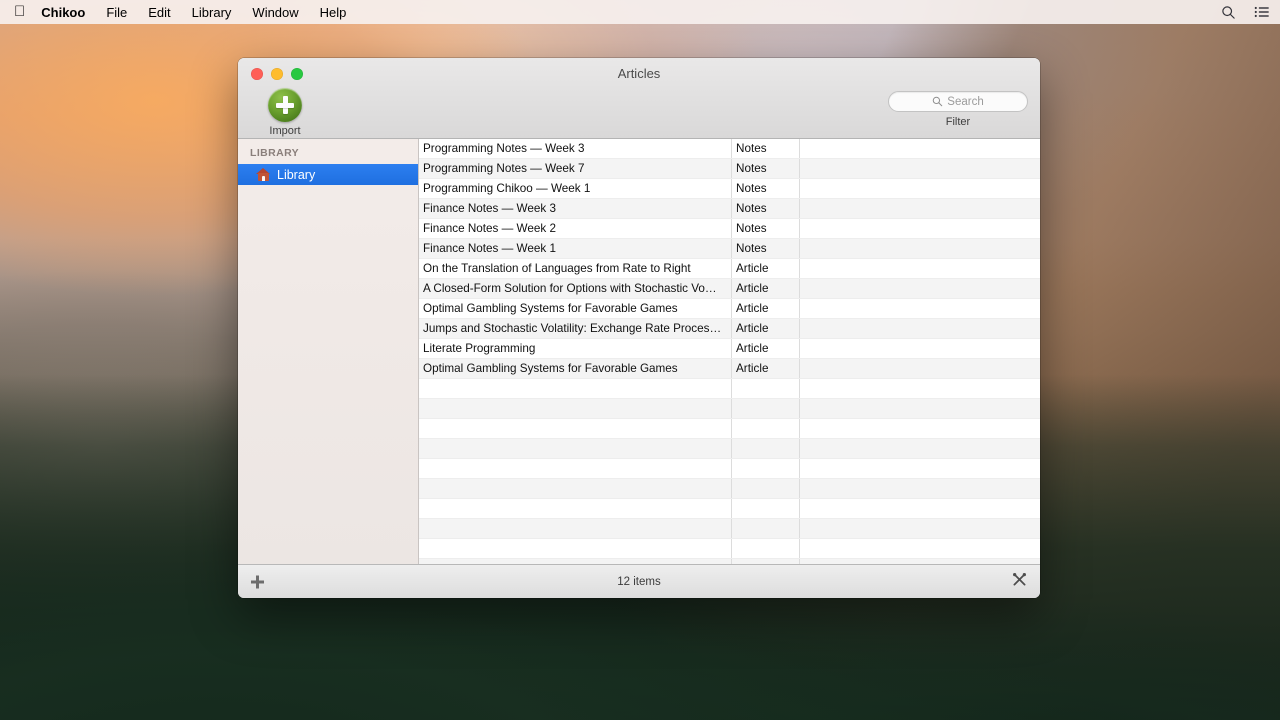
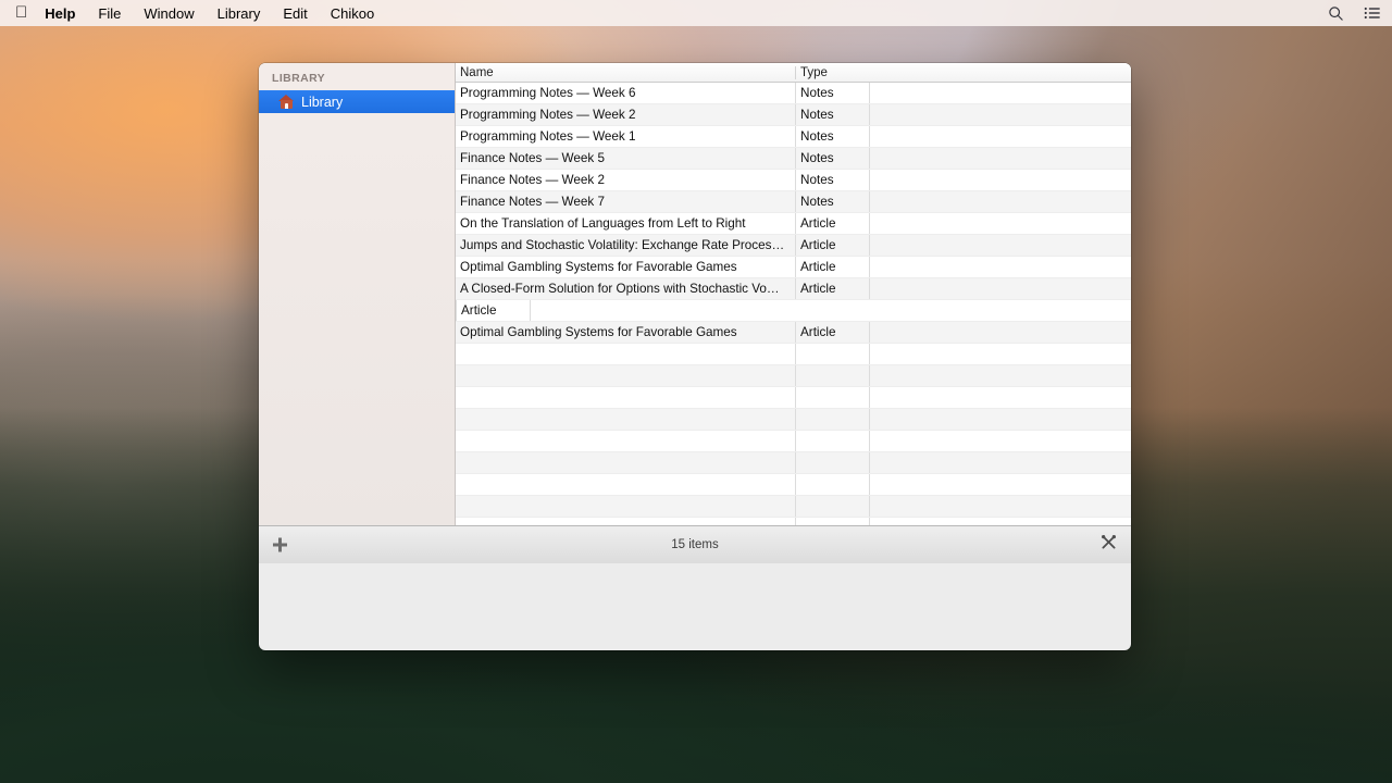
  
- Chikoo
+ Help
  File
- Edit
+ Window
  Library
- Window
+ Edit
- Help
+ Chikoo
- Articles
- Import
- Search
- Filter
  LIBRARY
  Library
+ Name
+ Type
- Programming Notes — Week 3
+ Programming Notes — Week 6
  Notes
- Programming Notes — Week 7
+ Programming Notes — Week 2
  Notes
- Programming Chikoo — Week 1
+ Programming Notes — Week 1
  Notes
- Finance Notes — Week 3
+ Finance Notes — Week 5
  Notes
  Finance Notes — Week 2
  Notes
- Finance Notes — Week 1
+ Finance Notes — Week 7
  Notes
- On the Translation of Languages from Rate to Right
+ On the Translation of Languages from Left to Right
  Article
- A Closed-Form Solution for Options with Stochastic Vo…
+ Jumps and Stochastic Volatility: Exchange Rate Proces…
  Article
  Optimal Gambling Systems for Favorable Games
  Article
- Jumps and Stochastic Volatility: Exchange Rate Proces…
+ A Closed-Form Solution for Options with Stochastic Vo…
  Article
- Literate Programming
  Article
  Optimal Gambling Systems for Favorable Games
  Article
- 12 items
+ 15 items
